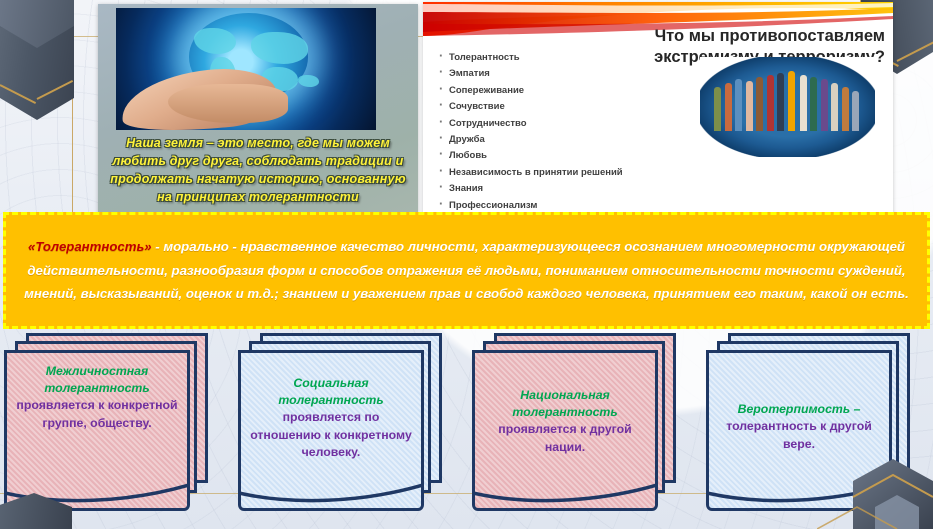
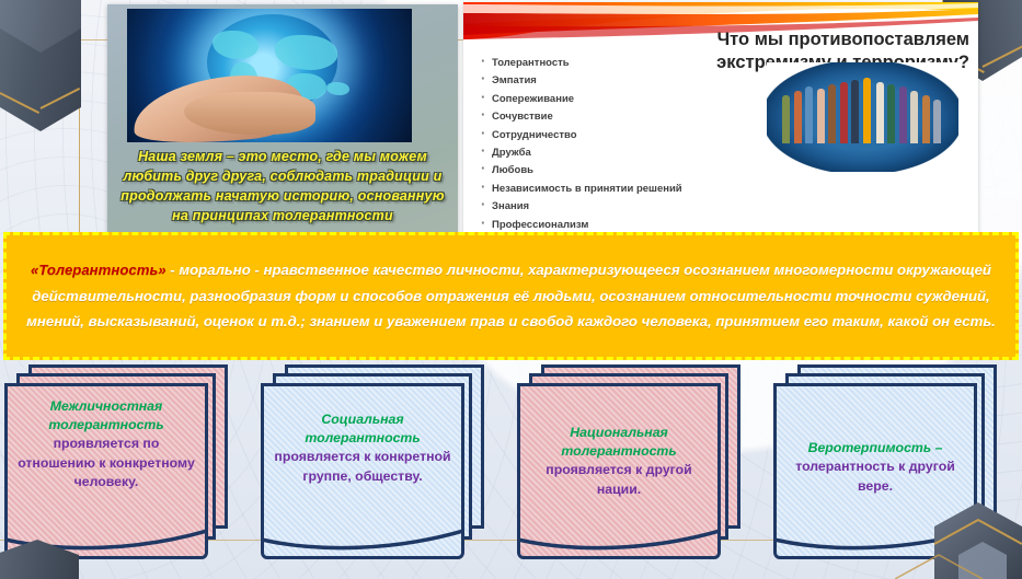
  Наша земля – это место, где мы можем любить друг друга, соблюдать традиции и продолжать начатую историю, основанную на принципах толерантности
  Толерантность
  Эмпатия
  Сопереживание
  Сочувствие
  Сотрудничество
  Дружба
  Любовь
  Независимость в принятии решений
  Знания
  Профессионализм
- «Толерантность» - морально - нравственное качество личности, характеризующееся осознанием многомерности окружающей действительности, разнообразия форм и способов отражения её людьми, пониманием относительности точности суждений, мнений, высказываний, оценок и т.д.; знанием и уважением прав и свобод каждого человека, принятием его таким, какой он есть.
+ «Толерантность» - морально - нравственное качество личности, характеризующееся осознанием многомерности окружающей действительности, разнообразия форм и способов отражения её людьми, осознанием относительности точности суждений, мнений, высказываний, оценок и т.д.; знанием и уважением прав и свобод каждого человека, принятием его таким, какой он есть.
  Межличностная толерантность
- проявляется к конкретной группе, обществу.
+ проявляется по отношению к конкретному человеку.
  Социальная толерантность
- проявляется по отношению к конкретному человеку.
+ проявляется к конкретной группе, обществу.
  Национальная толерантность
  проявляется к другой нации.
  Веротерпимость –
  толерантность к другой вере.
